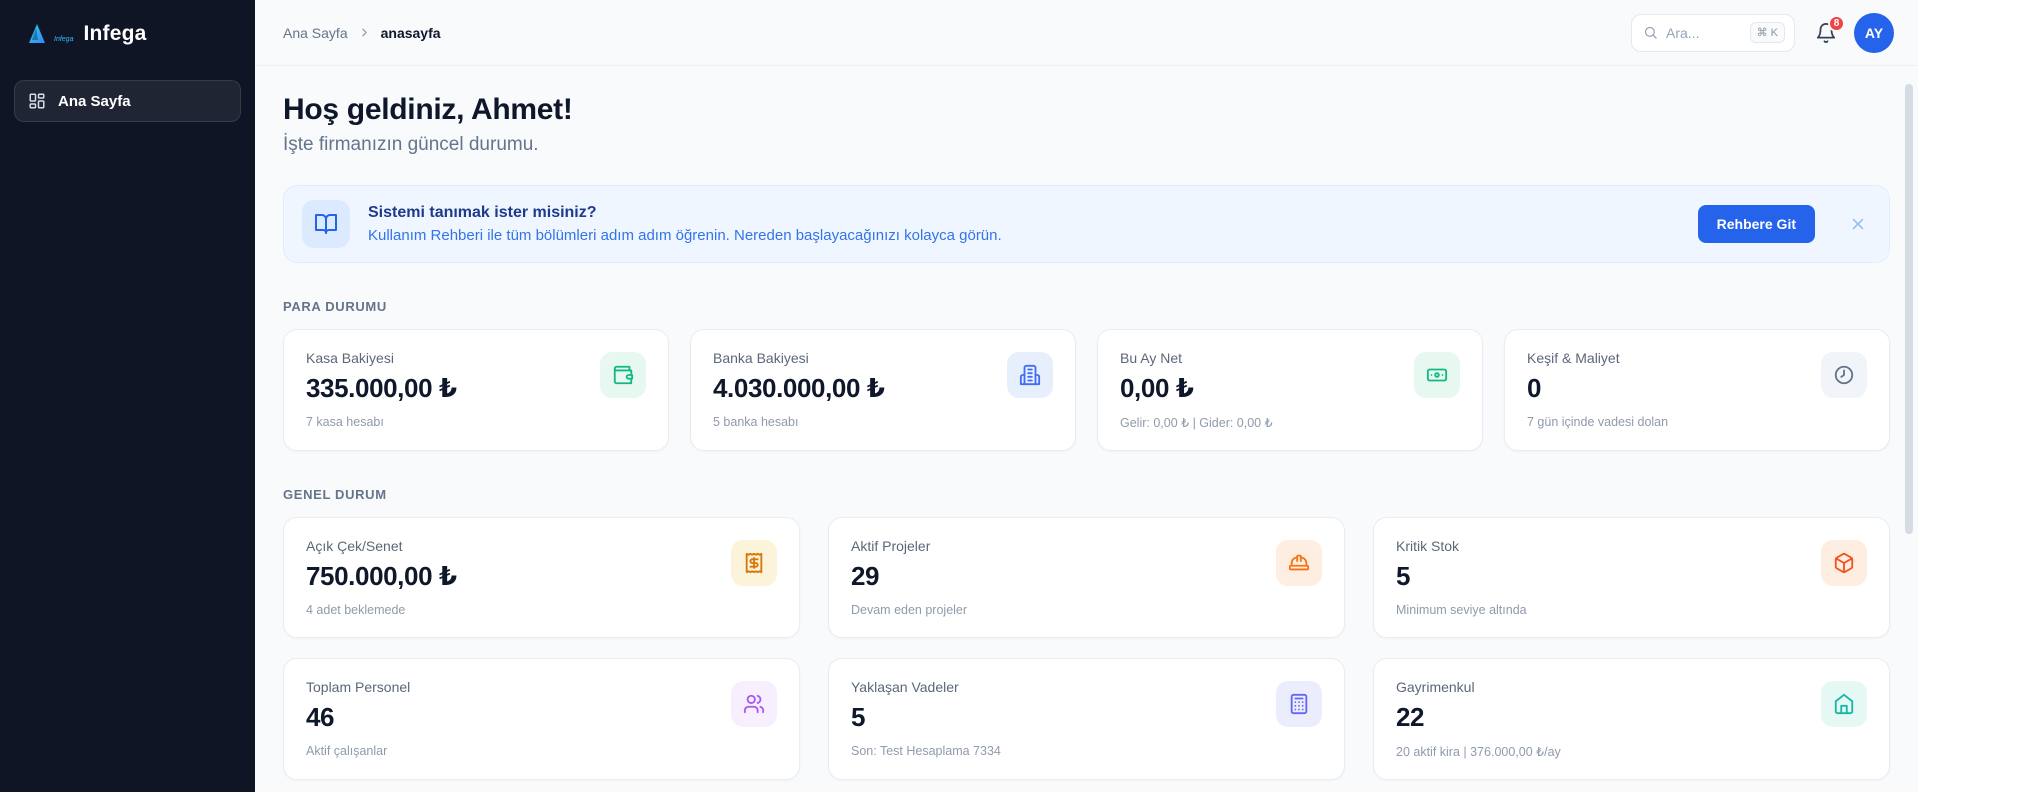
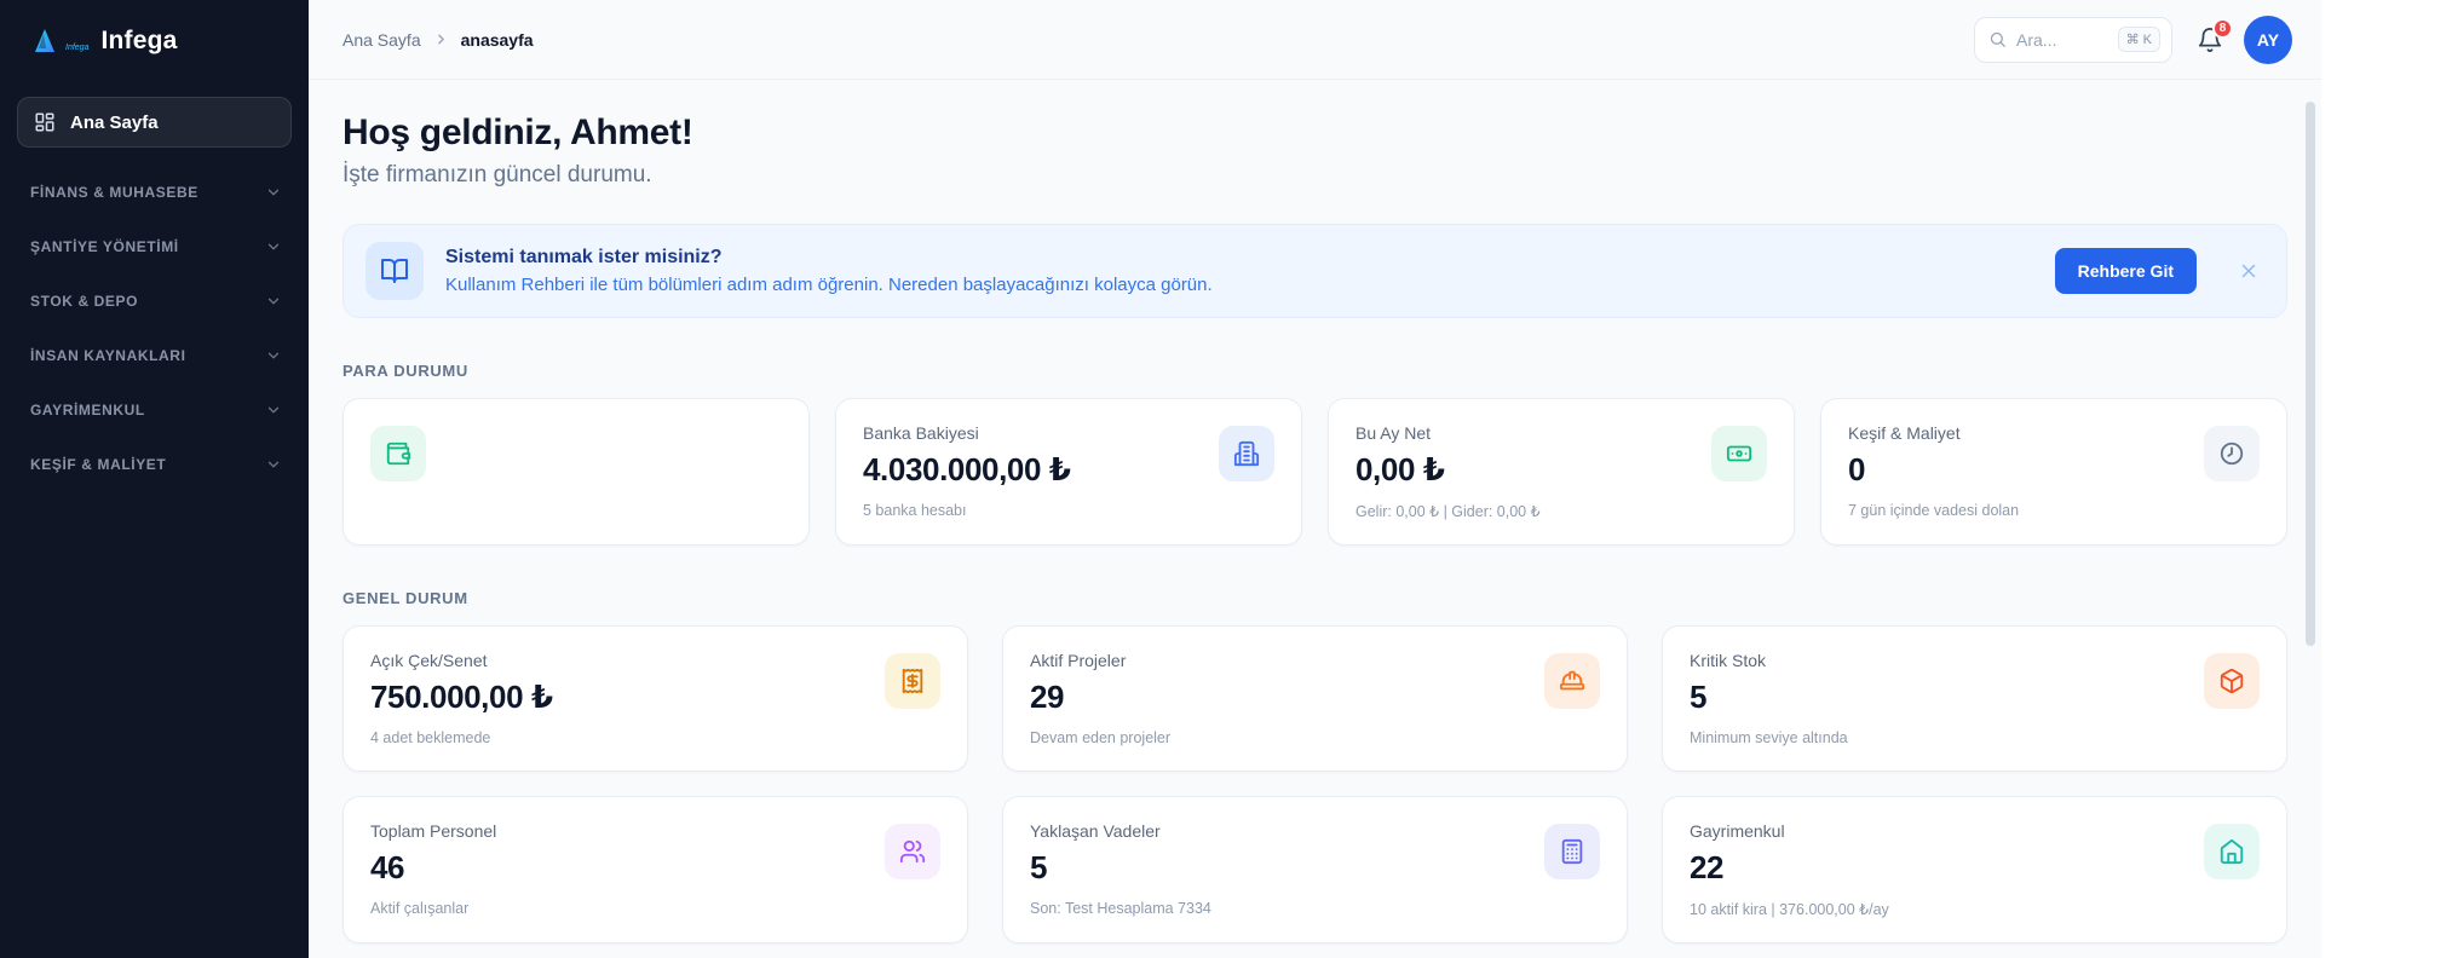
  Infega
  Ana Sayfa
+ FİNANS & MUHASEBE
+ ŞANTİYE YÖNETİMİ
+ STOK & DEPO
+ İNSAN KAYNAKLARI
+ GAYRİMENKUL
+ KEŞİF & MALİYET
  Ana Sayfa
  anasayfa
  Ara...
  ⌘ K
  8
  AY
  Hoş geldiniz, Ahmet!
  İşte firmanızın güncel durumu.
  Sistemi tanımak ister misiniz?
  Kullanım Rehberi ile tüm bölümleri adım adım öğrenin. Nereden başlayacağınızı kolayca görün.
  Rehbere Git
  PARA DURUMU
- Kasa Bakiyesi
- 335.000,00 ₺
- 7 kasa hesabı
  Banka Bakiyesi
  4.030.000,00 ₺
  5 banka hesabı
  Bu Ay Net
  0,00 ₺
  Gelir: 0,00 ₺ | Gider: 0,00 ₺
  Keşif & Maliyet
  0
  7 gün içinde vadesi dolan
  GENEL DURUM
  Açık Çek/Senet
  750.000,00 ₺
  4 adet beklemede
  Aktif Projeler
  29
  Devam eden projeler
  Kritik Stok
  5
  Minimum seviye altında
  Toplam Personel
  46
  Aktif çalışanlar
  Yaklaşan Vadeler
  5
  Son: Test Hesaplama 7334
  Gayrimenkul
  22
- 20 aktif kira | 376.000,00 ₺/ay
+ 10 aktif kira | 376.000,00 ₺/ay
